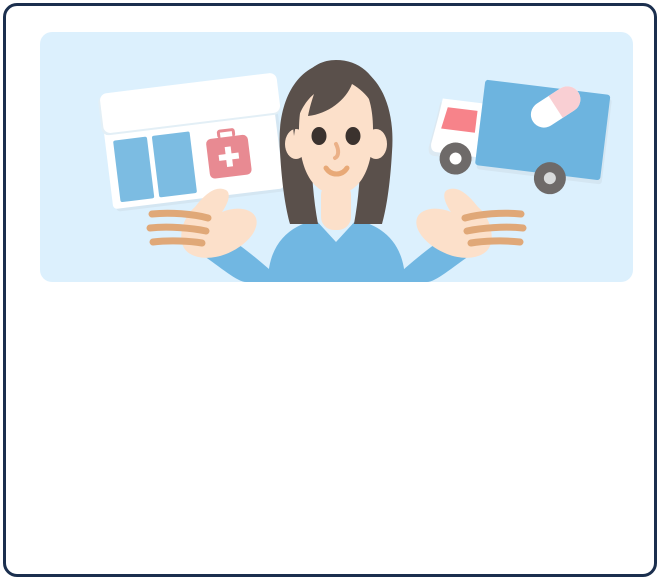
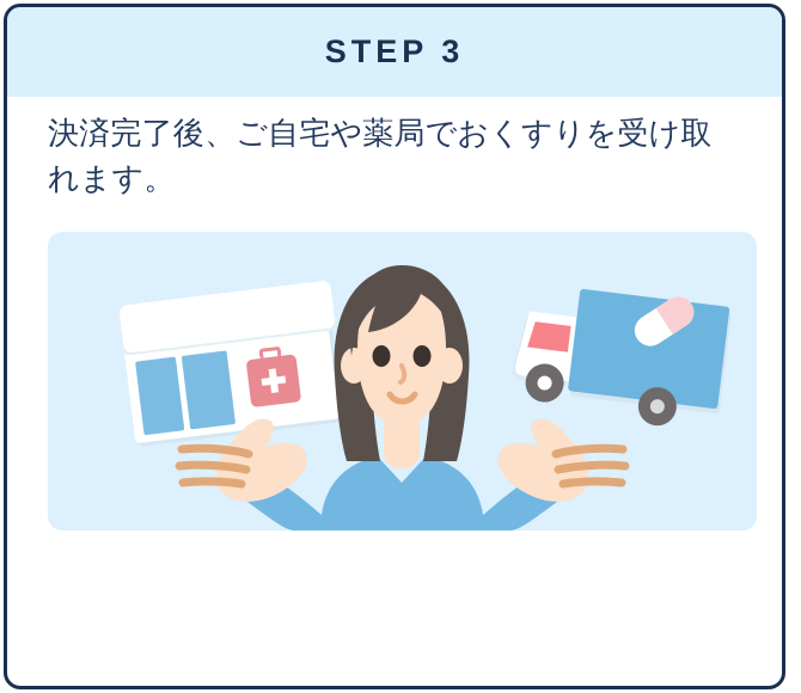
+ STEP 3
+ 決済完了後、ご自宅や薬局でおくすりを受け取れます。
